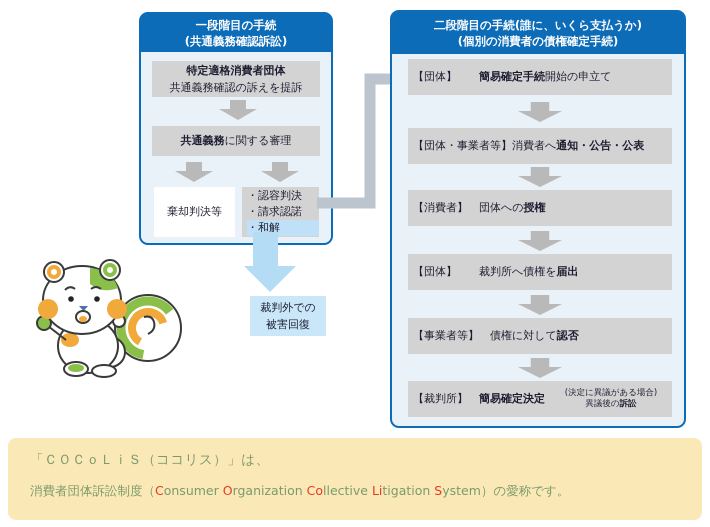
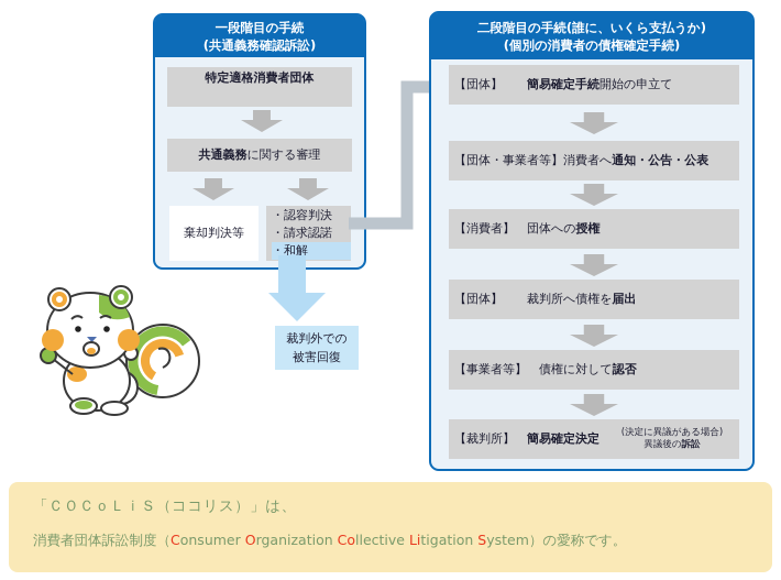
  一段階目の手続
  (共通義務確認訴訟)
  特定適格消費者団体
- 共通義務確認の訴えを提訴
  共通義務に関する審理
  棄却判決等
  ・認容判決
  ・請求認諾
  ・和解
  裁判外での
  被害回復
  二段階目の手続(誰に、いくら支払うか)
  (個別の消費者の債権確定手続)
  【団体】 簡易確定手続開始の申立て
  【団体・事業者等】消費者へ通知・公告・公表
  【消費者】 団体への授権
  【団体】 裁判所へ債権を届出
  【事業者等】 債権に対して認否
  【裁判所】 簡易確定決定
  (決定に異議がある場合)
  異議後の訴訟
  「ＣＯＣｏＬｉＳ（ココリス）」は、
  消費者団体訴訟制度（Consumer Organization Collective Litigation System）の愛称です。
